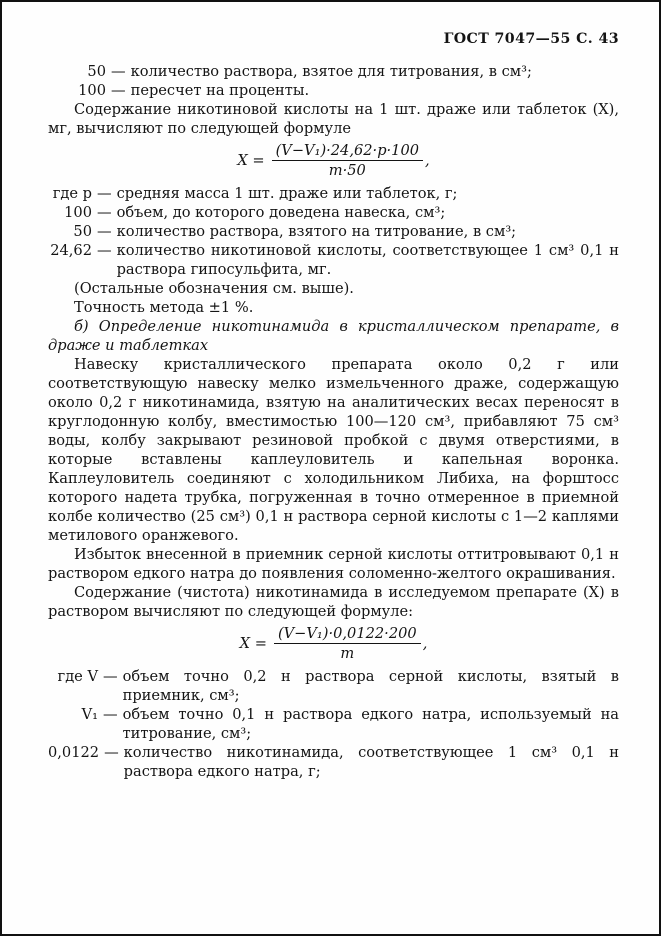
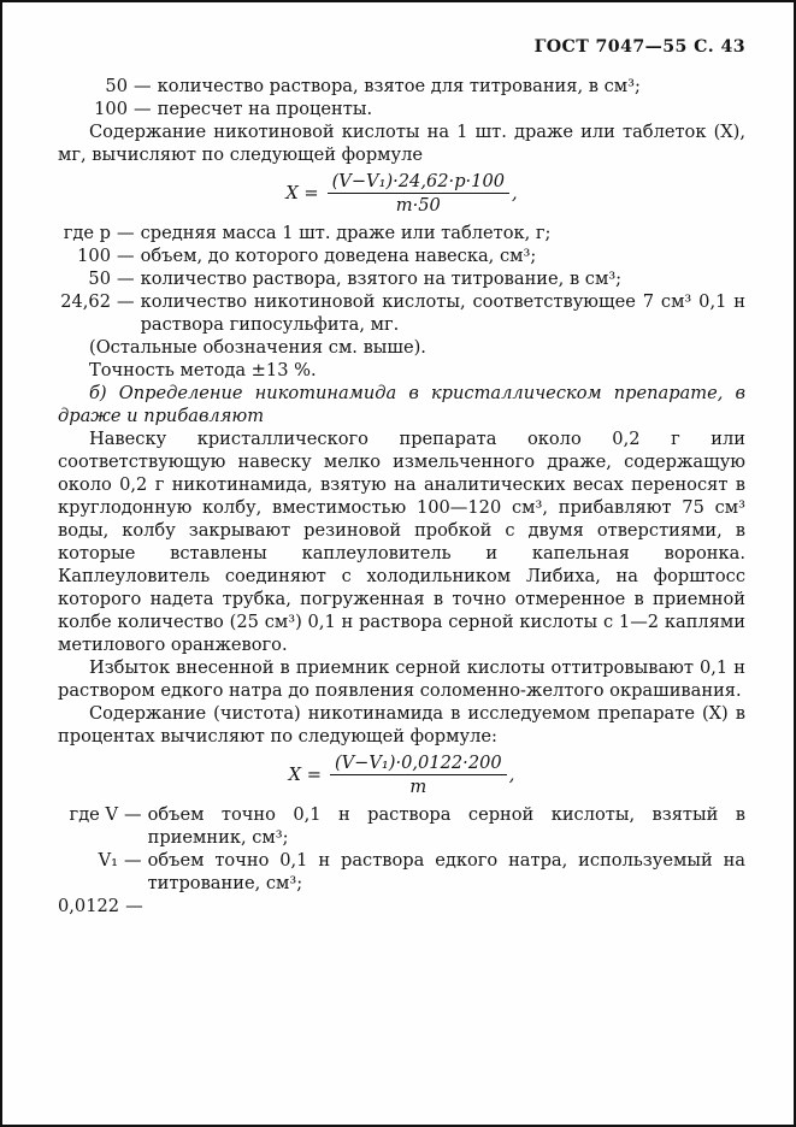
  ГОСТ 7047—55 С. 43
  50
  —
  количество раствора, взятое для титрования, в см³;
  100
  —
  пересчет на проценты.
  Содержание никотиновой кислоты на 1 шт. драже или таблеток (X), мг, вычисляют по следующей формуле
  X =
  (V−V₁)·24,62·p·100
  m·50
  ,
  где p
  —
  средняя масса 1 шт. драже или таблеток, г;
  100
  —
  объем, до которого доведена навеска, см³;
  50
  —
  количество раствора, взятого на титрование, в см³;
  24,62
  —
- количество никотиновой кислоты, соответствующее 1 см³ 0,1 н раствора гипосульфита, мг.
+ количество никотиновой кислоты, соответствующее 7 см³ 0,1 н раствора гипосульфита, мг.
  (Остальные обозначения см. выше).
- Точность метода ±1 %.
+ Точность метода ±13 %.
- б) Определение никотинамида в кристаллическом препарате, в драже и таблетках
+ б) Определение никотинамида в кристаллическом препарате, в драже и прибавляют
  Навеску кристаллического препарата около 0,2 г или соответствующую навеску мелко измельченного драже, содержащую около 0,2 г никотинамида, взятую на аналитических весах переносят в круглодонную колбу, вместимостью 100—120 см³, прибавляют 75 см³ воды, колбу закрывают резиновой пробкой с двумя отверстиями, в которые вставлены каплеуловитель и капельная воронка. Каплеуловитель соединяют с холодильником Либиха, на форштосс которого надета трубка, погруженная в точно отмеренное в приемной колбе количество (25 см³) 0,1 н раствора серной кислоты с 1—2 каплями метилового оранжевого.
  Избыток внесенной в приемник серной кислоты оттитровывают 0,1 н раствором едкого натра до появления соломенно-желтого окрашивания.
- Содержание (чистота) никотинамида в исследуемом препарате (X) в раствором вычисляют по следующей формуле:
+ Содержание (чистота) никотинамида в исследуемом препарате (X) в процентах вычисляют по следующей формуле:
  X =
  (V−V₁)·0,0122·200
  m
  ,
  где V
  —
- объем точно 0,2 н раствора серной кислоты, взятый в приемник, см³;
+ объем точно 0,1 н раствора серной кислоты, взятый в приемник, см³;
  V₁
  —
  объем точно 0,1 н раствора едкого натра, используемый на титрование, см³;
  0,0122
  —
- количество никотинамида, соответствующее 1 см³ 0,1 н раствора едкого натра, г;
